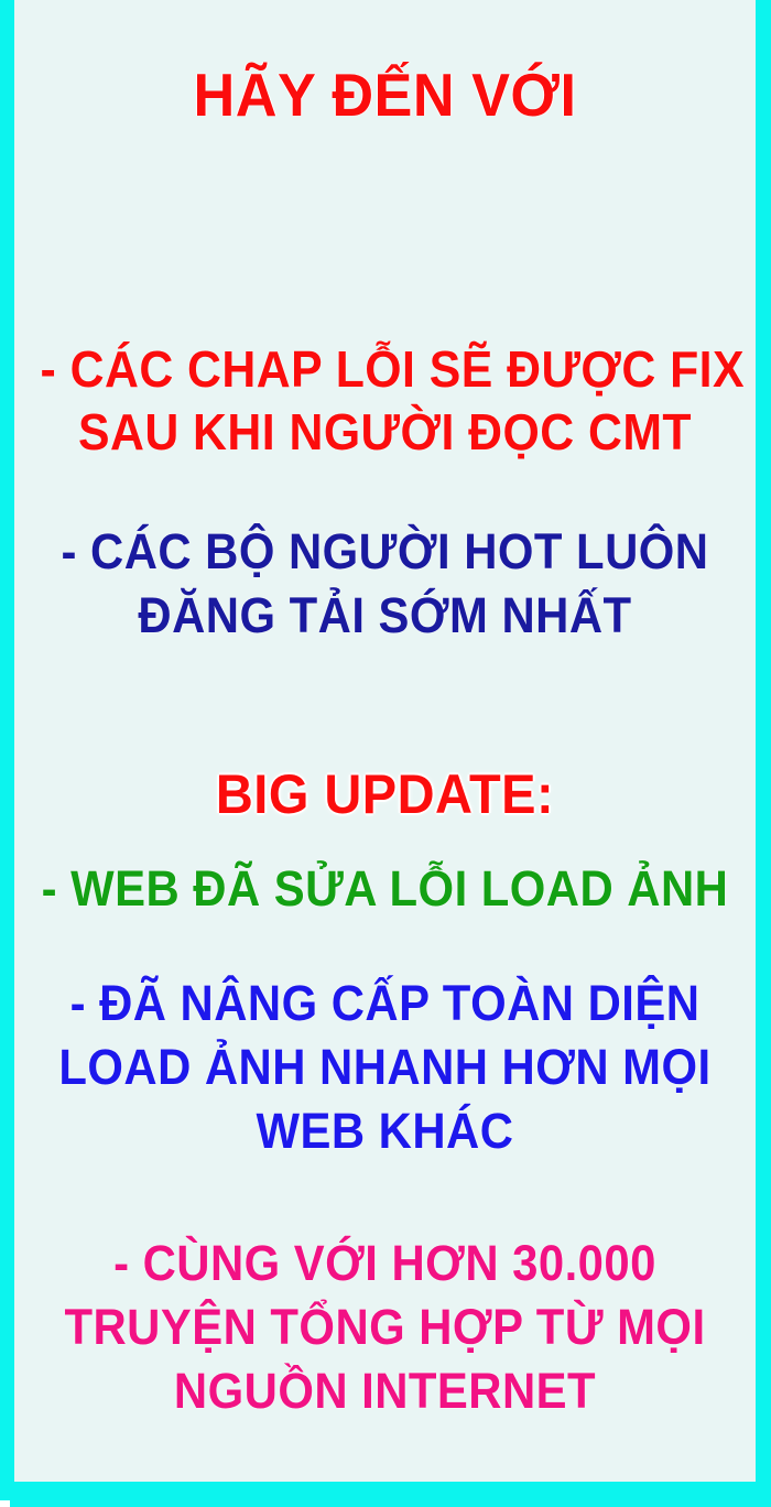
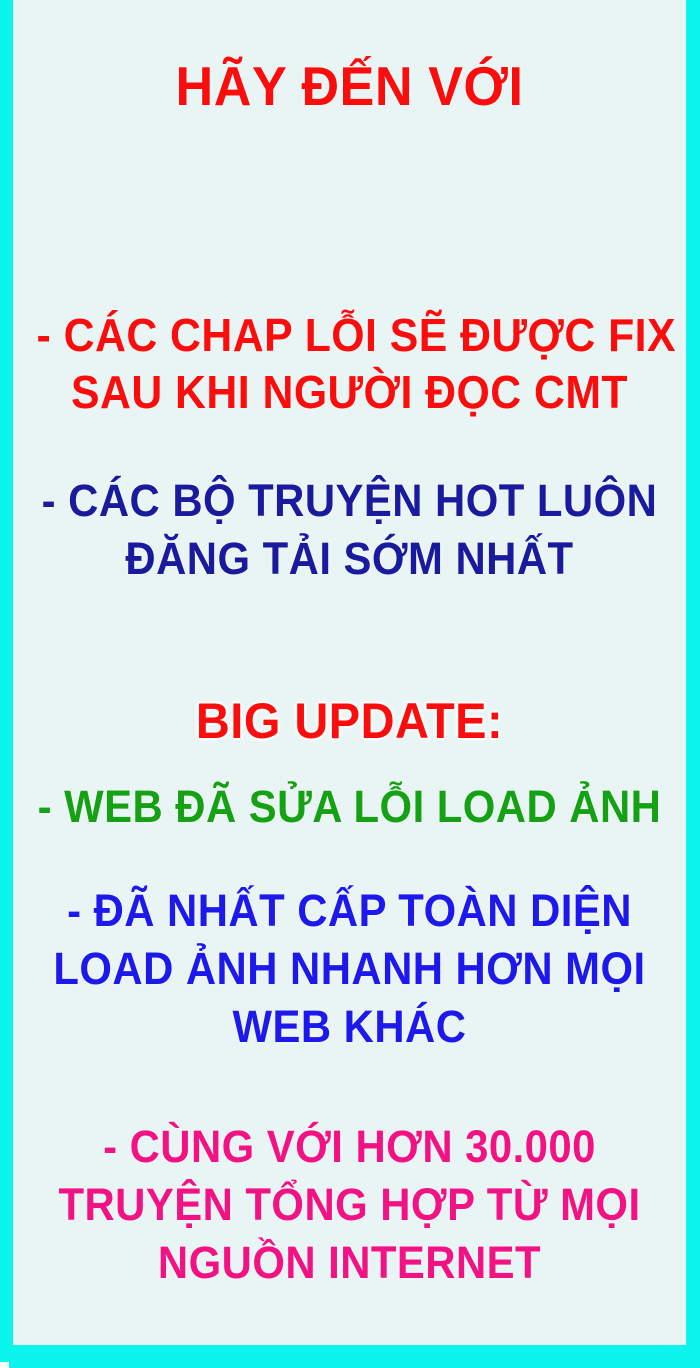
  HÃY ĐẾN VỚI
  - CÁC CHAP LỖI SẼ ĐƯỢC FIX
  SAU KHI NGƯỜI ĐỌC CMT
- - CÁC BỘ NGƯỜI HOT LUÔN
+ - CÁC BỘ TRUYỆN HOT LUÔN
  ĐĂNG TẢI SỚM NHẤT
  BIG UPDATE:
  - WEB ĐÃ SỬA LỖI LOAD ẢNH
- - ĐÃ NÂNG CẤP TOÀN DIỆN
+ - ĐÃ NHẤT CẤP TOÀN DIỆN
  LOAD ẢNH NHANH HƠN MỌI
  WEB KHÁC
  - CÙNG VỚI HƠN 30.000
  TRUYỆN TỔNG HỢP TỪ MỌI
  NGUỒN INTERNET
